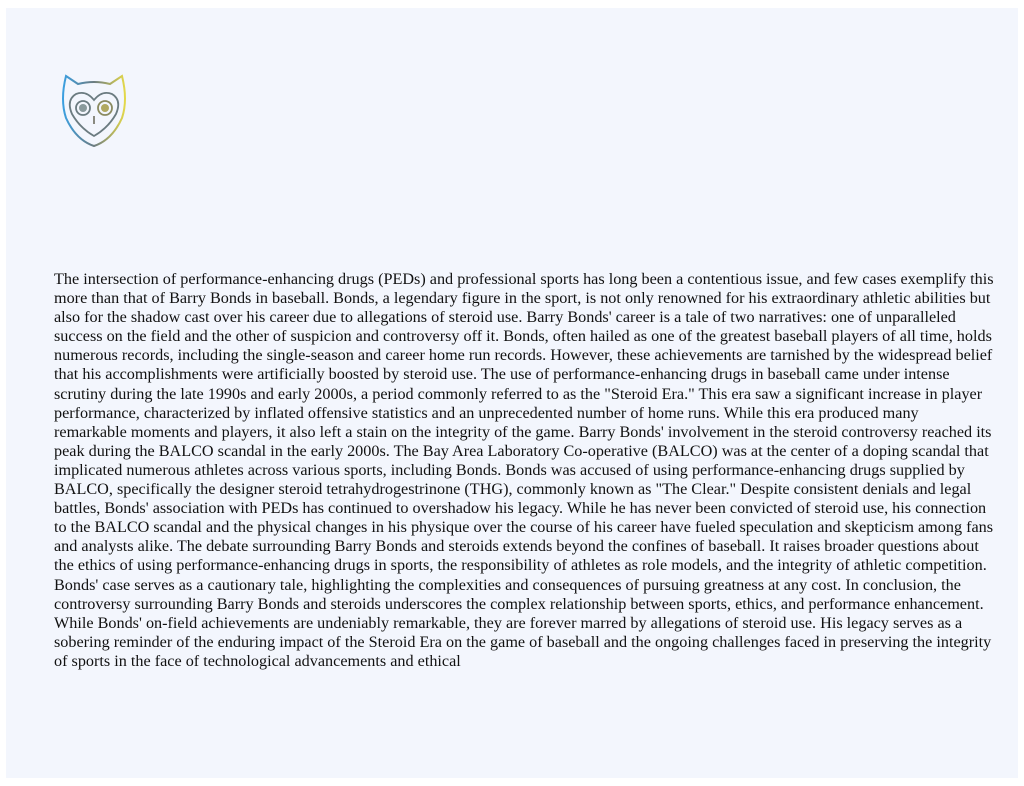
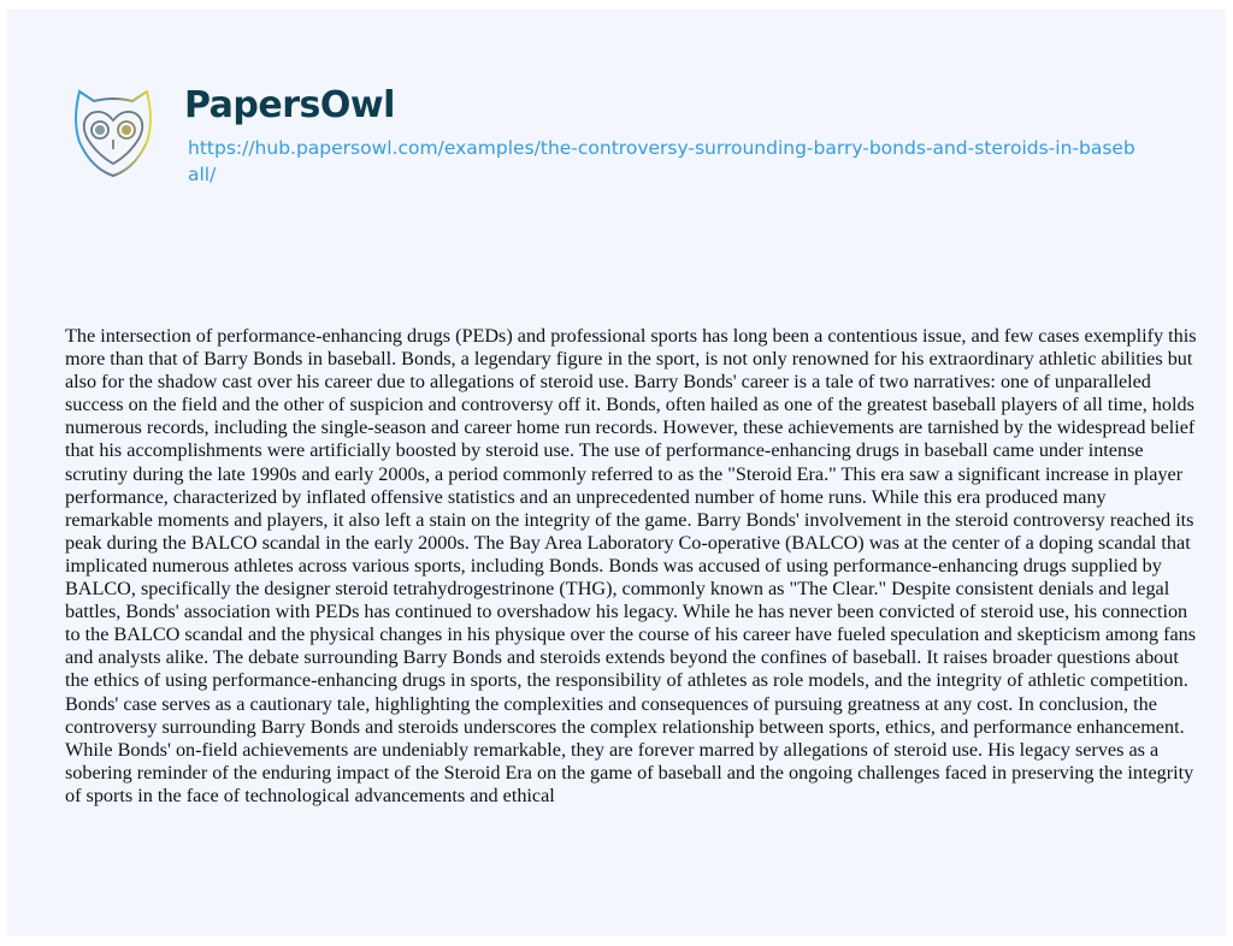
+ PapersOwl
+ https://hub.papersowl.com/examples/the-controversy-surrounding-barry-bonds-and-steroids-in-baseball/
  The intersection of performance-enhancing drugs (PEDs) and professional sports has long been a contentious issue, and few cases exemplify this more than that of Barry Bonds in baseball. Bonds, a legendary figure in the sport, is not only renowned for his extraordinary athletic abilities but also for the shadow cast over his career due to allegations of steroid use. Barry Bonds' career is a tale of two narratives: one of unparalleled success on the field and the other of suspicion and controversy off it. Bonds, often hailed as one of the greatest baseball players of all time, holds numerous records, including the single-season and career home run records. However, these achievements are tarnished by the widespread belief that his accomplishments were artificially boosted by steroid use. The use of performance-enhancing drugs in baseball came under intense scrutiny during the late 1990s and early 2000s, a period commonly referred to as the "Steroid Era." This era saw a significant increase in player performance, characterized by inflated offensive statistics and an unprecedented number of home runs. While this era produced many remarkable moments and players, it also left a stain on the integrity of the game. Barry Bonds' involvement in the steroid controversy reached its peak during the BALCO scandal in the early 2000s. The Bay Area Laboratory Co-operative (BALCO) was at the center of a doping scandal that implicated numerous athletes across various sports, including Bonds. Bonds was accused of using performance-enhancing drugs supplied by BALCO, specifically the designer steroid tetrahydrogestrinone (THG), commonly known as "The Clear." Despite consistent denials and legal battles, Bonds' association with PEDs has continued to overshadow his legacy. While he has never been convicted of steroid use, his connection to the BALCO scandal and the physical changes in his physique over the course of his career have fueled speculation and skepticism among fans and analysts alike. The debate surrounding Barry Bonds and steroids extends beyond the confines of baseball. It raises broader questions about the ethics of using performance-enhancing drugs in sports, the responsibility of athletes as role models, and the integrity of athletic competition. Bonds' case serves as a cautionary tale, highlighting the complexities and consequences of pursuing greatness at any cost. In conclusion, the controversy surrounding Barry Bonds and steroids underscores the complex relationship between sports, ethics, and performance enhancement. While Bonds' on-field achievements are undeniably remarkable, they are forever marred by allegations of steroid use. His legacy serves as a sobering reminder of the enduring impact of the Steroid Era on the game of baseball and the ongoing challenges faced in preserving the integrity of sports in the face of technological advancements and ethical
